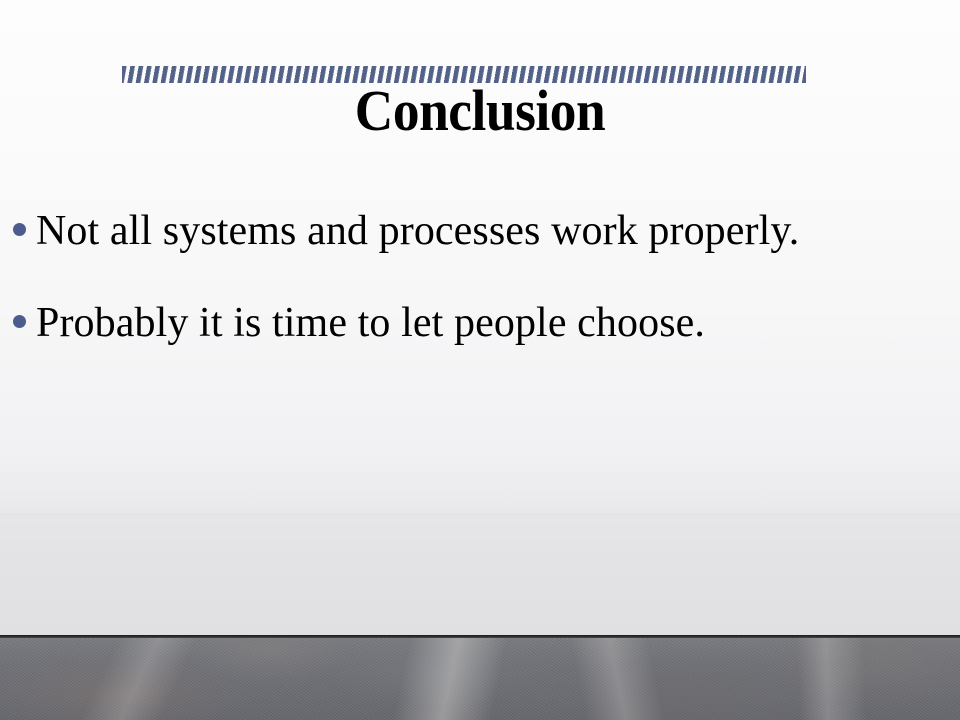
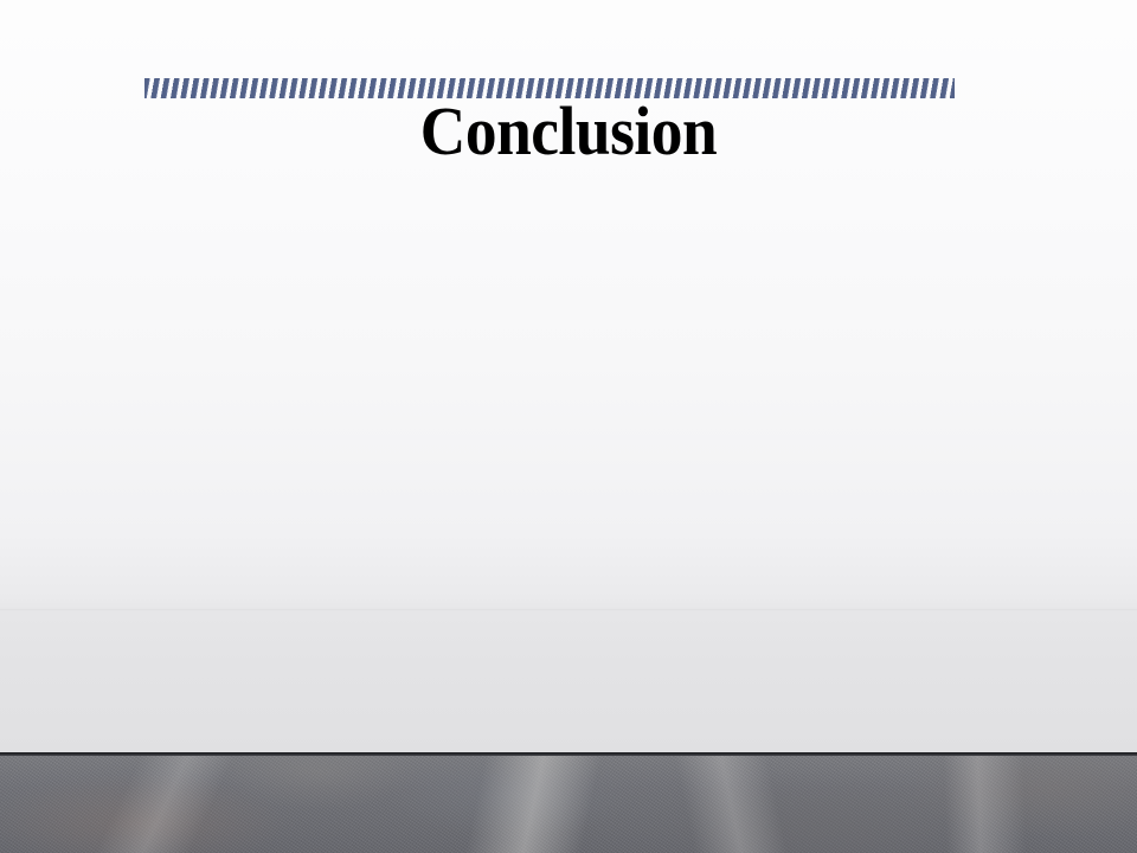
  Conclusion
- Not all systems and processes work properly.
- Probably it is time to let people choose.
